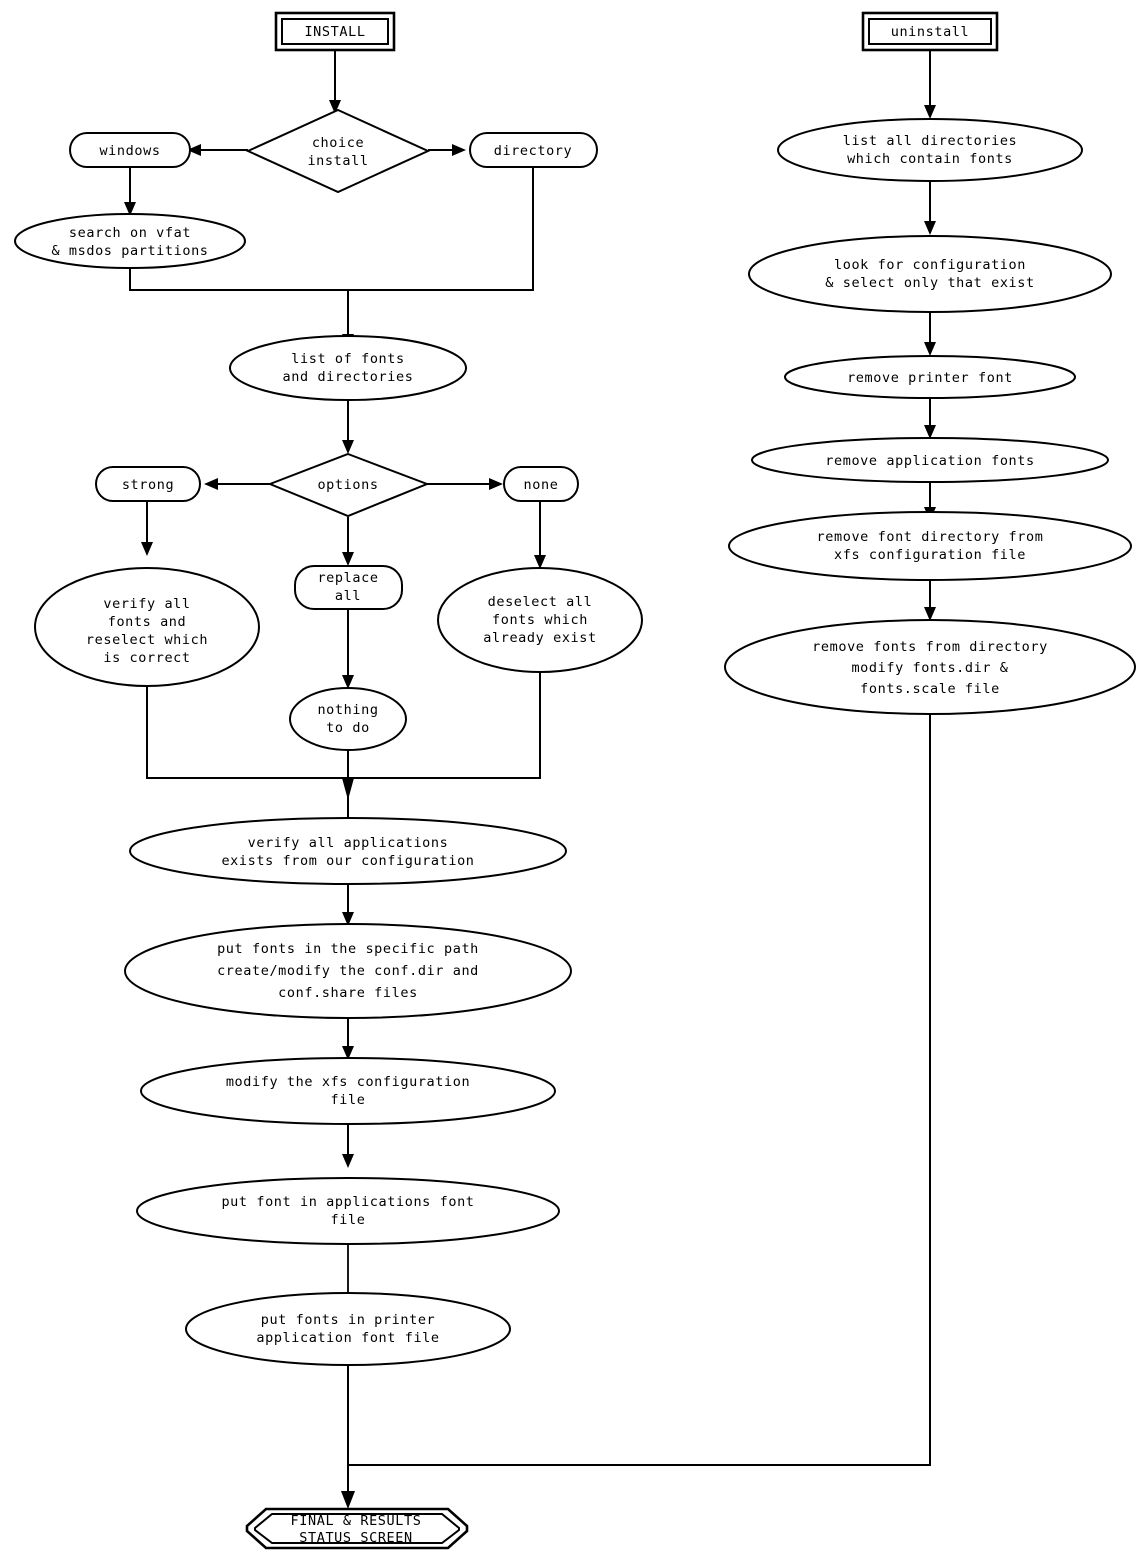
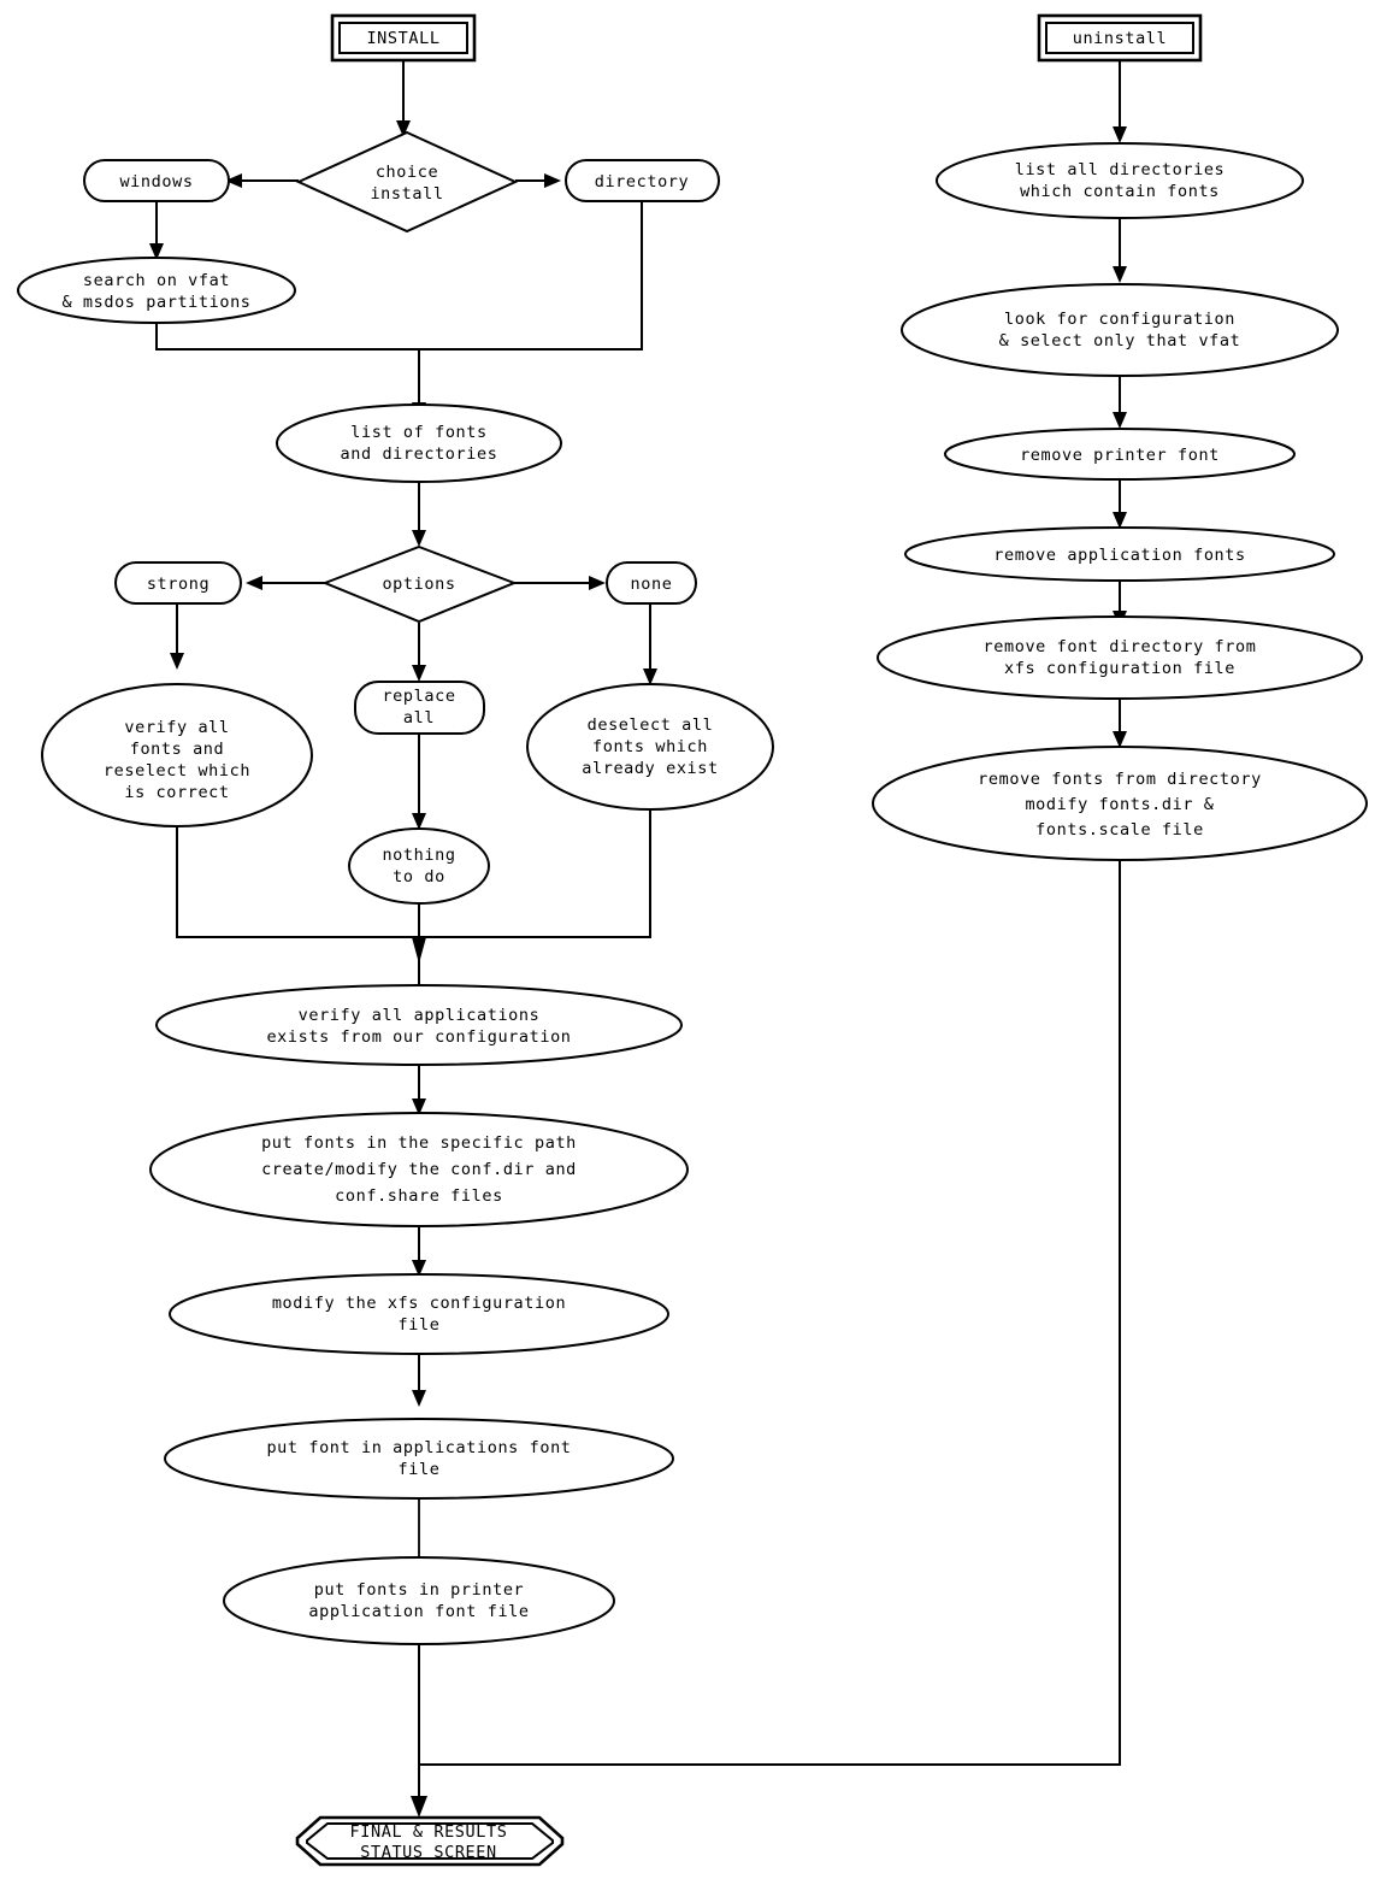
  INSTALL
  choice
  install
  windows
  directory
  search on vfat
  & msdos partitions
  list of fonts
  and directories
  options
  strong
  none
  replace
  all
  verify all
  fonts and
  reselect which
  is correct
  deselect all
  fonts which
  already exist
  nothing
  to do
  verify all applications
  exists from our configuration
  put fonts in the specific path
  create/modify the conf.dir and
  conf.share files
  modify the xfs configuration
  file
  put font in applications font
  file
  put fonts in printer
  application font file
  uninstall
  list all directories
  which contain fonts
  look for configuration
- & select only that exist
+ & select only that vfat
  remove printer font
  remove application fonts
  remove font directory from
  xfs configuration file
  remove fonts from directory
  modify fonts.dir &
  fonts.scale file
  FINAL & RESULTS
  STATUS SCREEN
